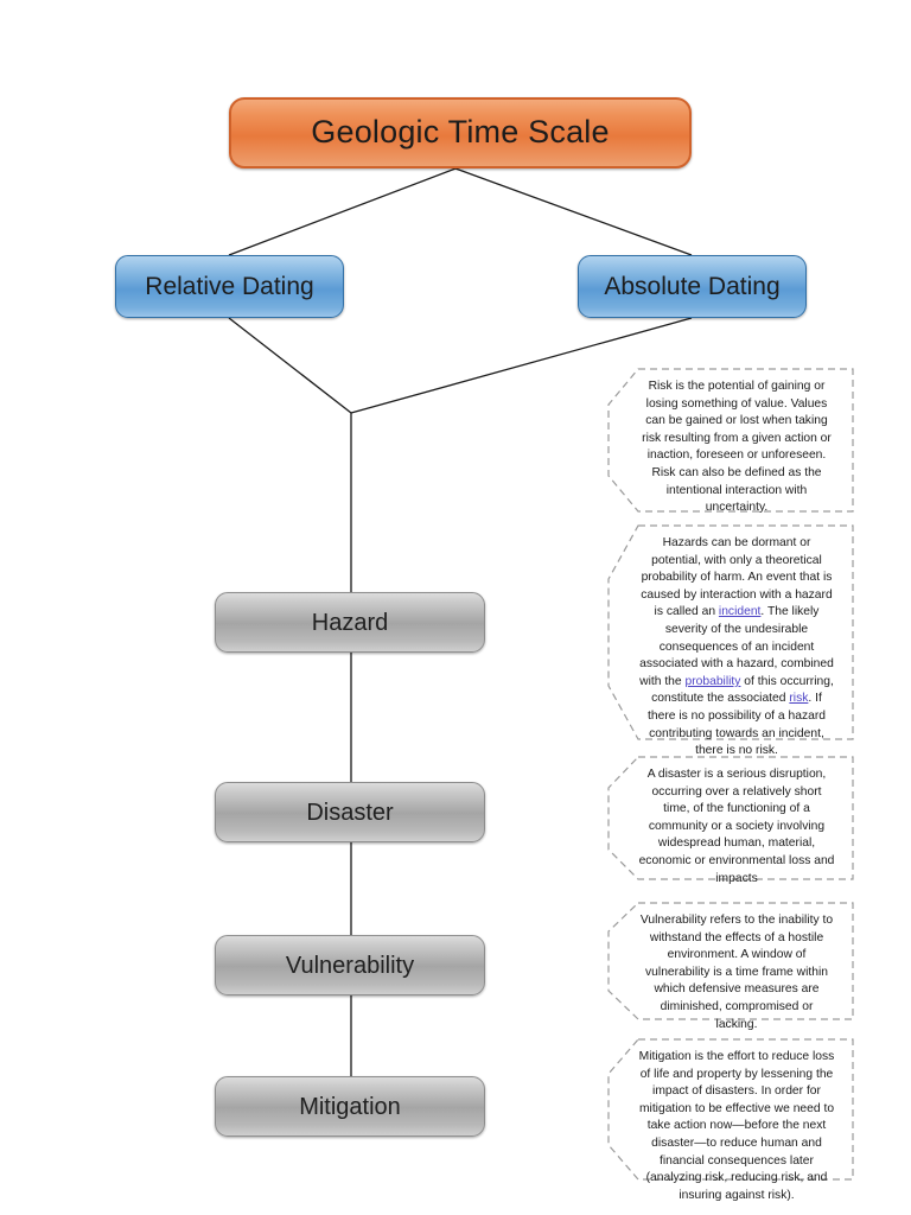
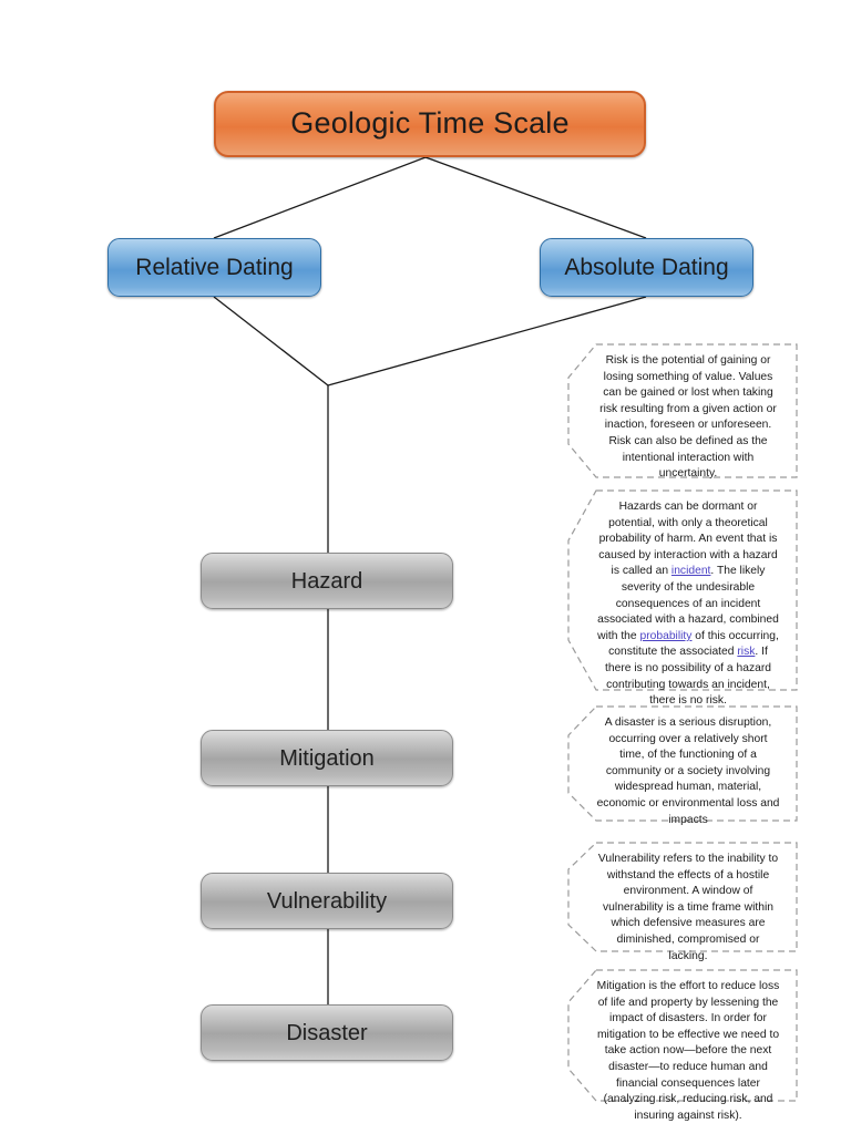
  Geologic Time Scale
  Relative Dating
  Absolute Dating
  Hazard
- Disaster
+ Mitigation
  Vulnerability
- Mitigation
+ Disaster
  Risk is the potential of gaining or losing something of value. Values can be gained or lost when taking risk resulting from a given action or inaction, foreseen or unforeseen. Risk can also be defined as the intentional interaction with uncertainty.
  Hazards can be dormant or potential, with only a theoretical probability of harm. An event that is caused by interaction with a hazard is called an incident. The likely severity of the undesirable consequences of an incident associated with a hazard, combined with the probability of this occurring, constitute the associated risk. If there is no possibility of a hazard contributing towards an incident, there is no risk.
  A disaster is a serious disruption, occurring over a relatively short time, of the functioning of a community or a society involving widespread human, material, economic or environmental loss and impacts
  Vulnerability refers to the inability to withstand the effects of a hostile environment. A window of vulnerability is a time frame within which defensive measures are diminished, compromised or lacking.
  Mitigation is the effort to reduce loss of life and property by lessening the impact of disasters. In order for mitigation to be effective we need to take action now—before the next disaster—to reduce human and financial consequences later (analyzing risk, reducing risk, and insuring against risk).
